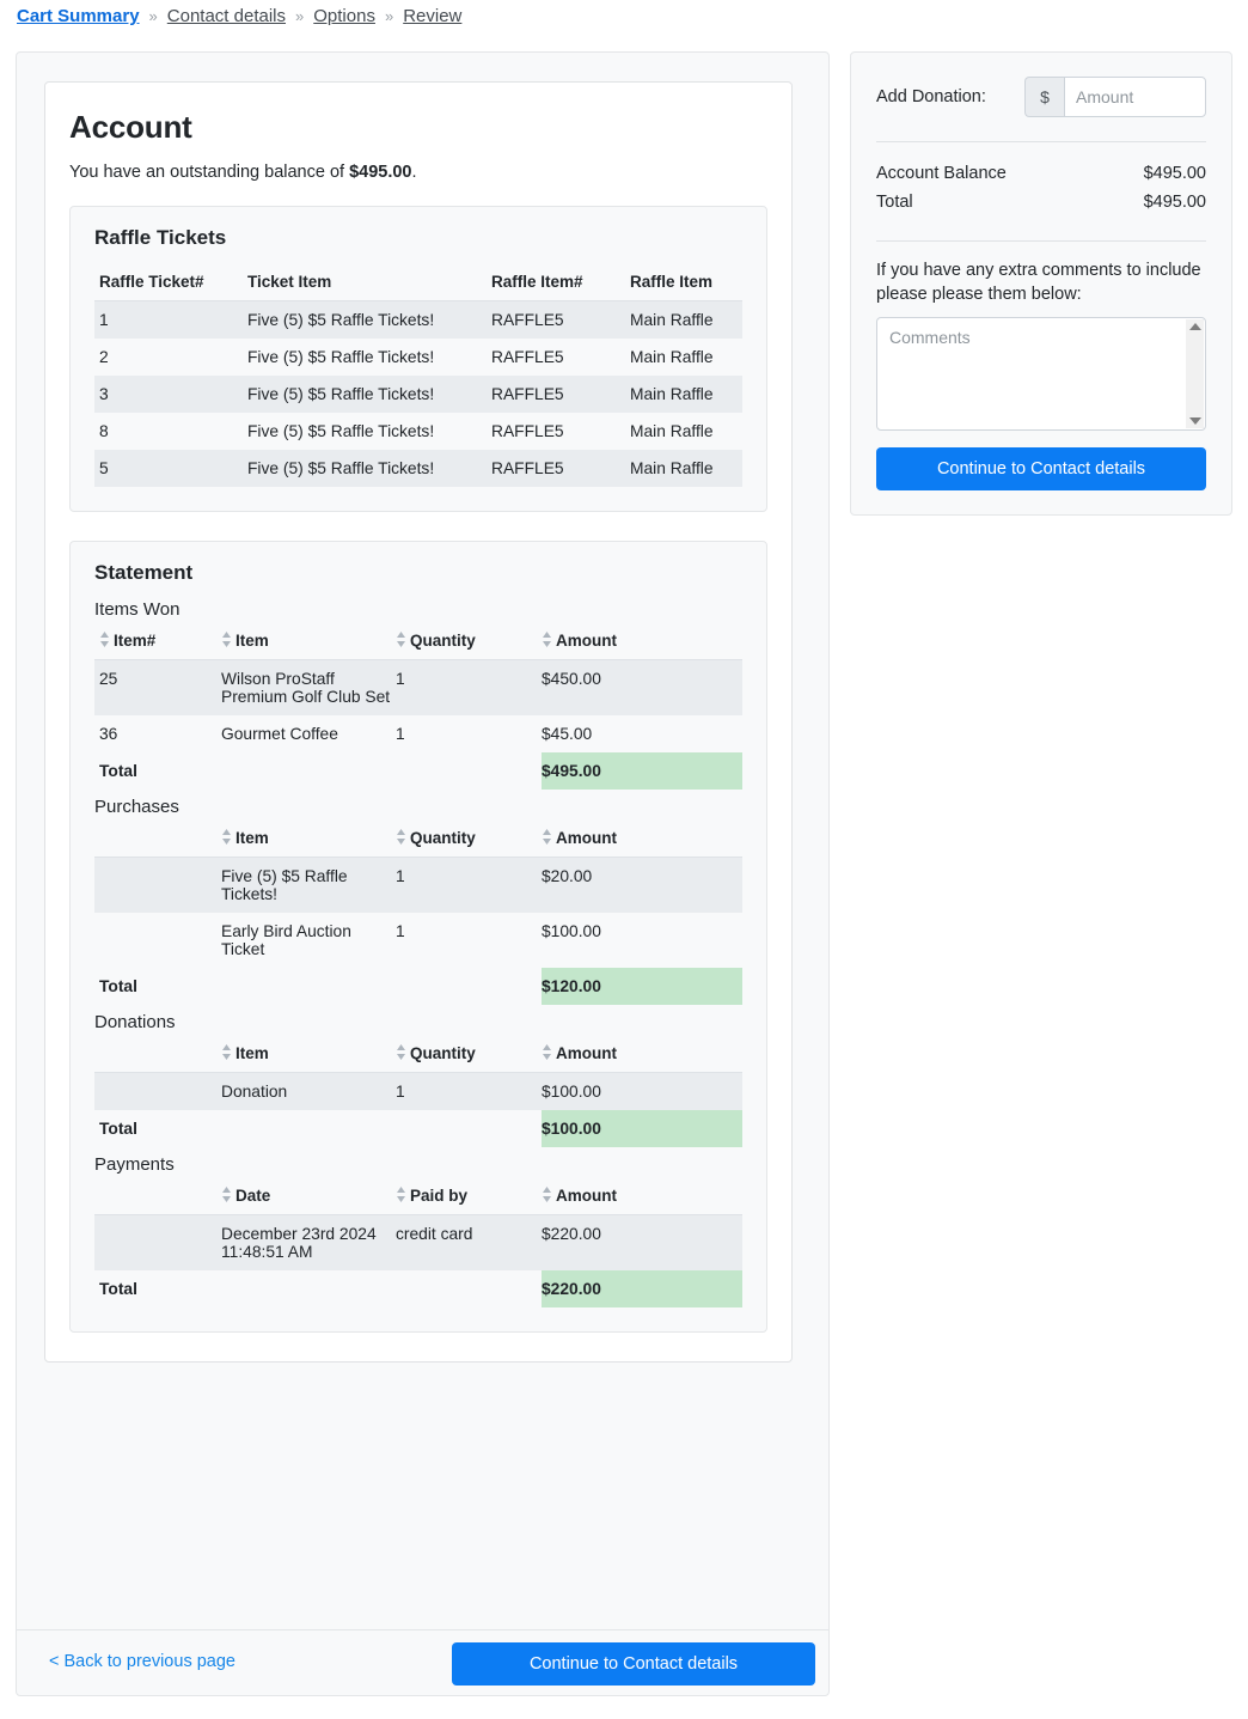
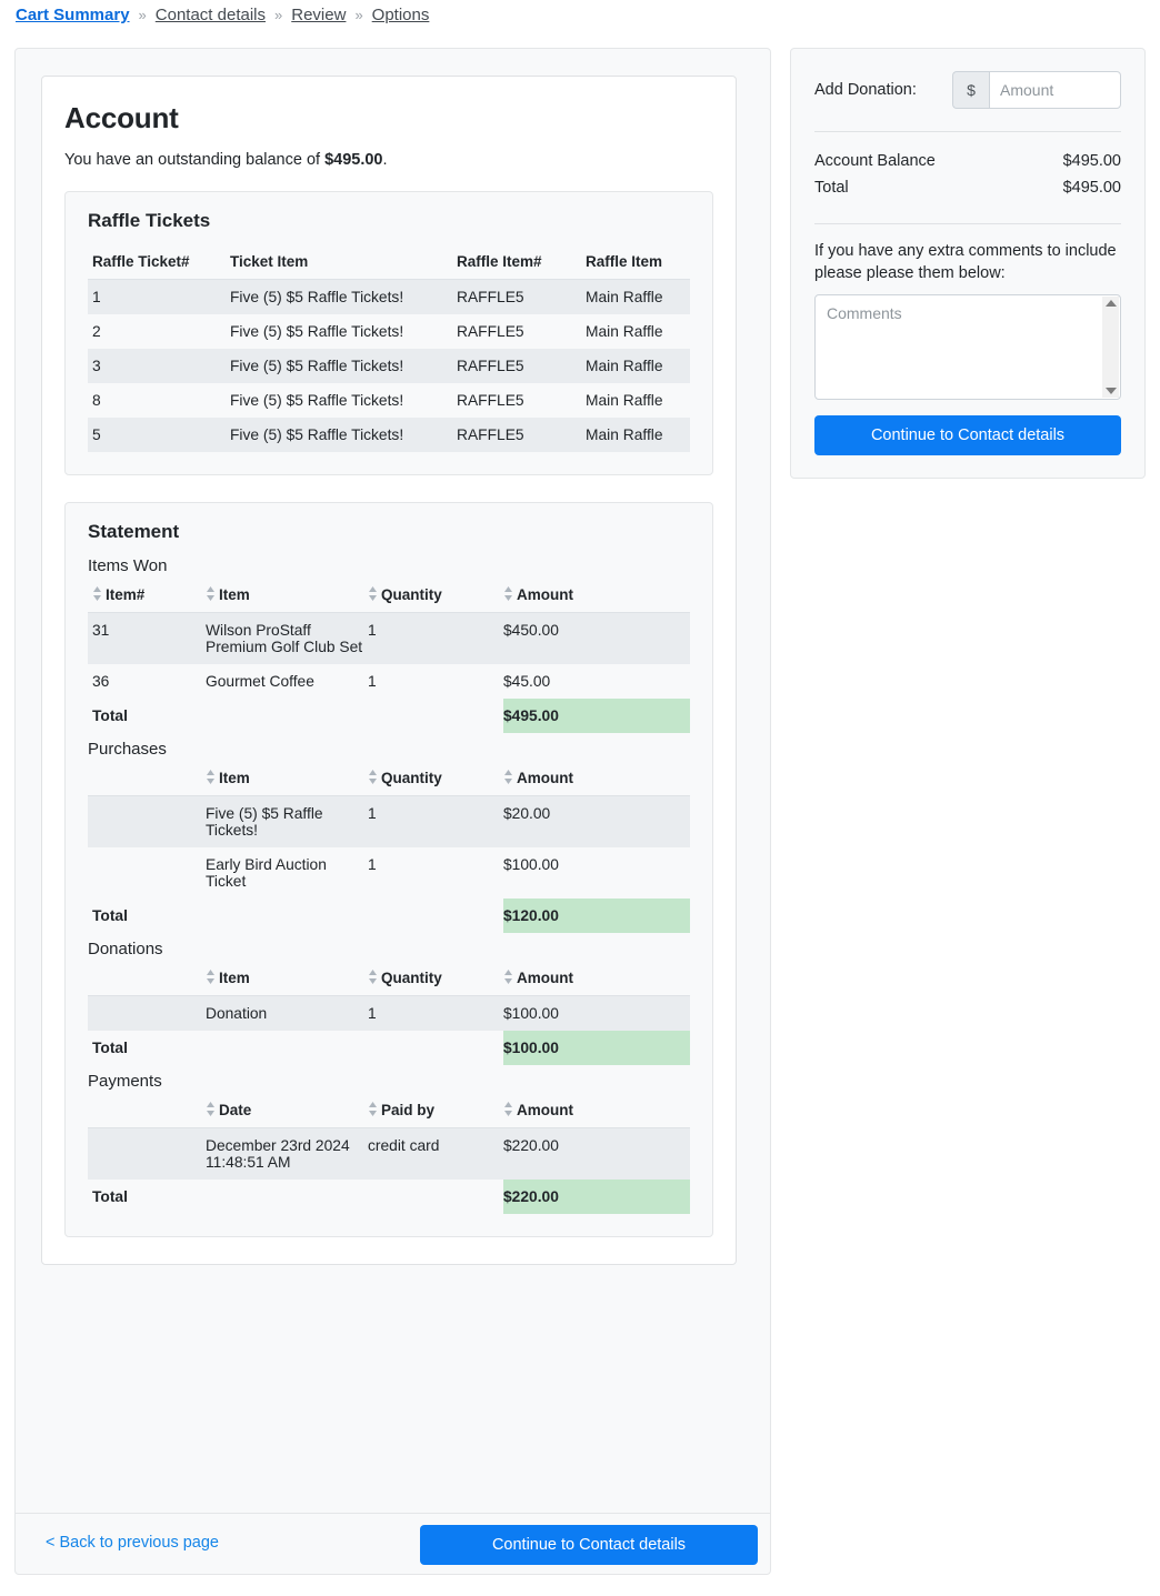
  Cart Summary
  »
  Contact details
  »
- Options
+ Review
  »
- Review
+ Options
  Account
  You have an outstanding balance of $495.00.
  Raffle Tickets
  Raffle Ticket#	Ticket Item	Raffle Item#	Raffle Item
  1	Five (5) $5 Raffle Tickets!	RAFFLE5	Main Raffle
  2	Five (5) $5 Raffle Tickets!	RAFFLE5	Main Raffle
  3	Five (5) $5 Raffle Tickets!	RAFFLE5	Main Raffle
  8	Five (5) $5 Raffle Tickets!	RAFFLE5	Main Raffle
  5	Five (5) $5 Raffle Tickets!	RAFFLE5	Main Raffle
  Statement
  Items Won
  Item#	Item	Quantity	Amount
- 25	Wilson ProStaff Premium Golf Club Set	1	$450.00
+ 31	Wilson ProStaff Premium Golf Club Set	1	$450.00
  36	Gourmet Coffee	1	$45.00
  Total			$495.00
  Purchases
  	Item	Quantity	Amount
  	Five (5) $5 Raffle Tickets!	1	$20.00
  	Early Bird Auction Ticket	1	$100.00
  Total			$120.00
  Donations
  	Item	Quantity	Amount
  	Donation	1	$100.00
  Total			$100.00
  Payments
  	Date	Paid by	Amount
  	December 23rd 2024 11:48:51 AM	credit card	$220.00
  Total			$220.00
  < Back to previous page
  Continue to Contact details
  Add Donation:
  $
  Amount
  Account Balance
  $495.00
  Total
  $495.00
  If you have any extra comments to include please please them below:
  Comments
  Continue to Contact details
